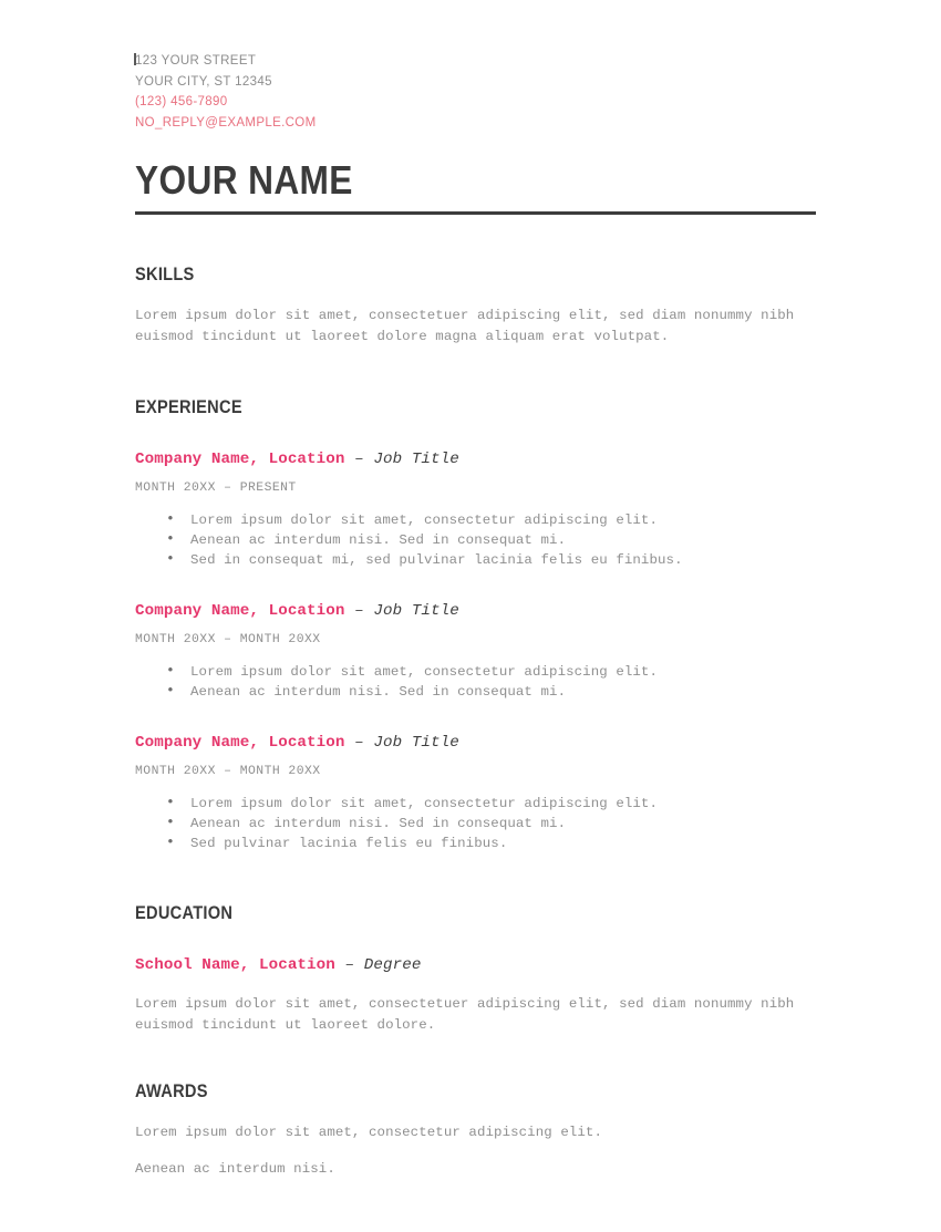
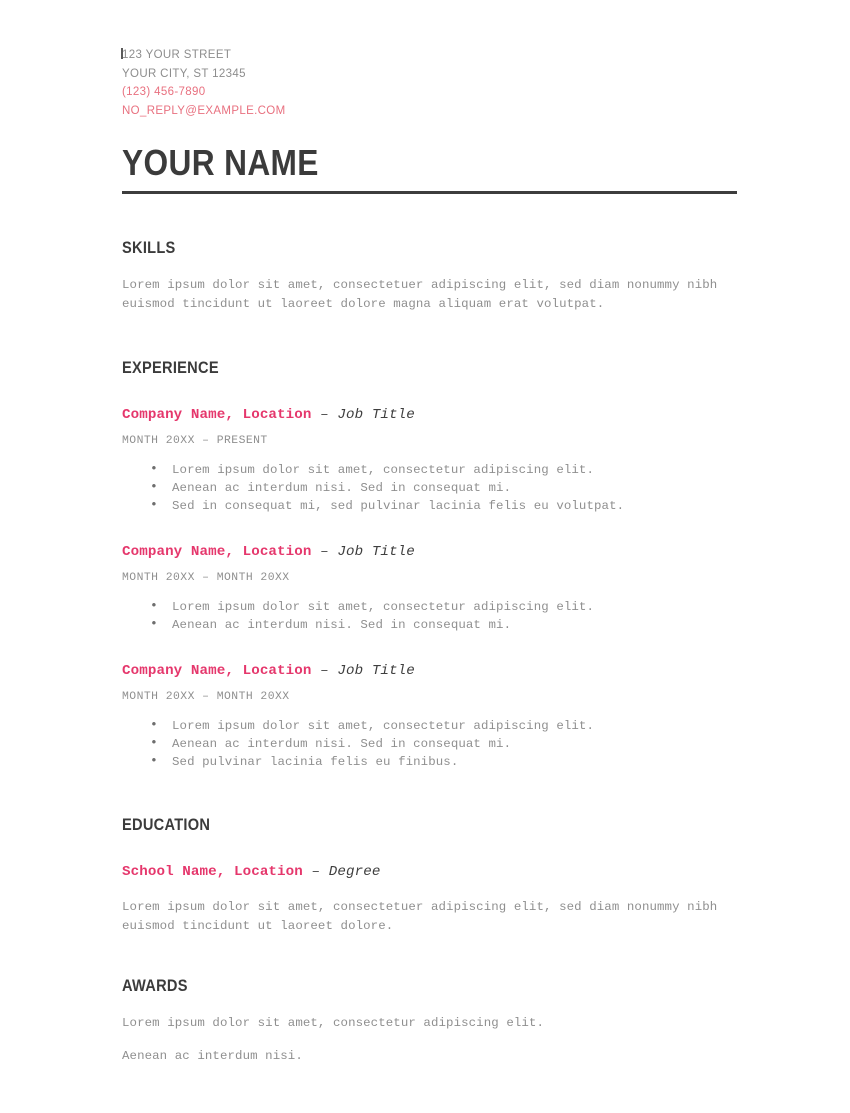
  123 YOUR STREET
  YOUR CITY, ST 12345
  (123) 456-7890
  NO_REPLY@EXAMPLE.COM
  YOUR NAME
  SKILLS
  Lorem ipsum dolor sit amet, consectetuer adipiscing elit, sed diam nonummy nibh euismod tincidunt ut laoreet dolore magna aliquam erat volutpat.
  EXPERIENCE
  Company Name, Location – Job Title
  MONTH 20XX – PRESENT
  Lorem ipsum dolor sit amet, consectetur adipiscing elit.
  Aenean ac interdum nisi. Sed in consequat mi.
- Sed in consequat mi, sed pulvinar lacinia felis eu finibus.
+ Sed in consequat mi, sed pulvinar lacinia felis eu volutpat.
  Company Name, Location – Job Title
  MONTH 20XX – MONTH 20XX
  Lorem ipsum dolor sit amet, consectetur adipiscing elit.
  Aenean ac interdum nisi. Sed in consequat mi.
  Company Name, Location – Job Title
  MONTH 20XX – MONTH 20XX
  Lorem ipsum dolor sit amet, consectetur adipiscing elit.
  Aenean ac interdum nisi. Sed in consequat mi.
  Sed pulvinar lacinia felis eu finibus.
  EDUCATION
  School Name, Location – Degree
  Lorem ipsum dolor sit amet, consectetuer adipiscing elit, sed diam nonummy nibh euismod tincidunt ut laoreet dolore.
  AWARDS
  Lorem ipsum dolor sit amet, consectetur adipiscing elit.
  Aenean ac interdum nisi.
